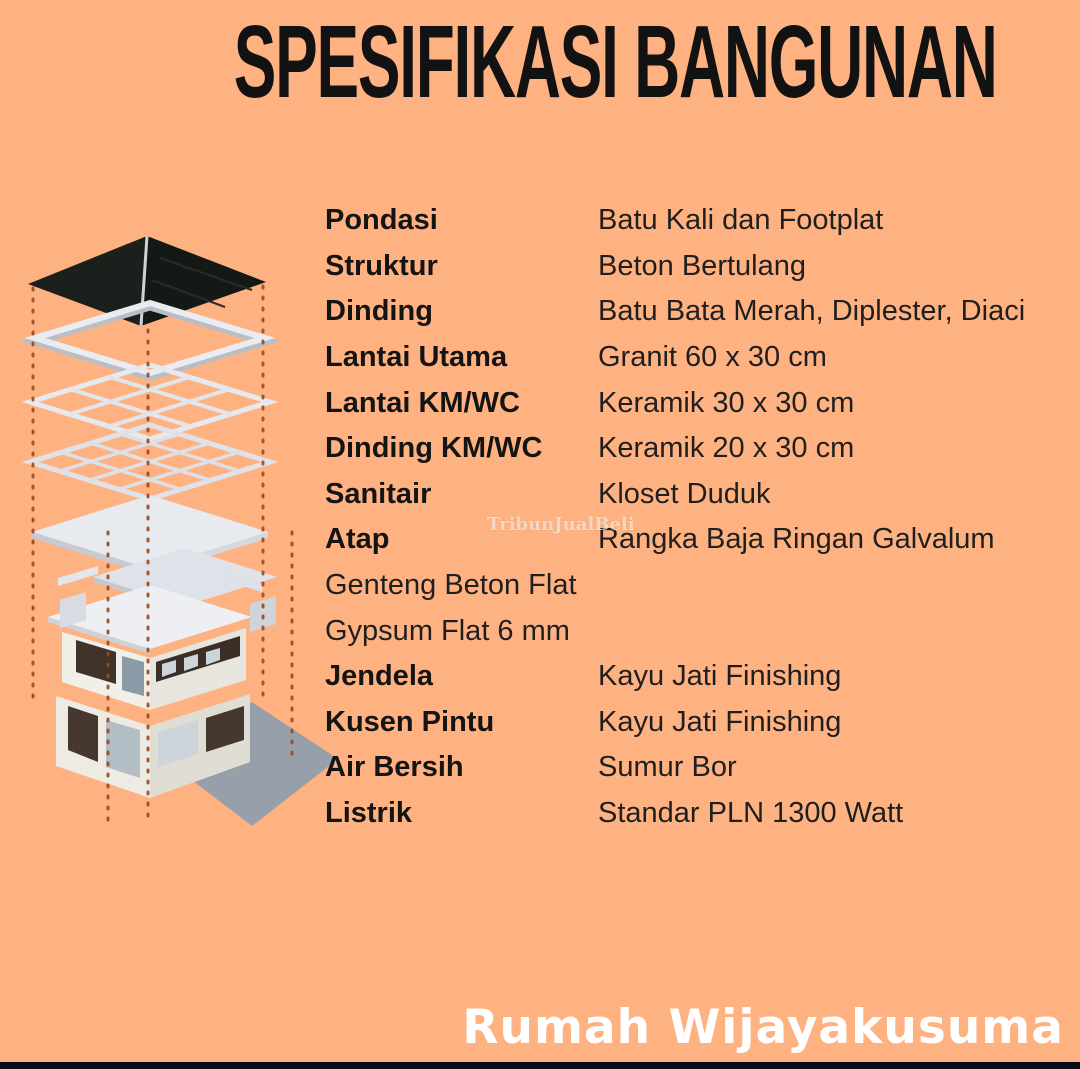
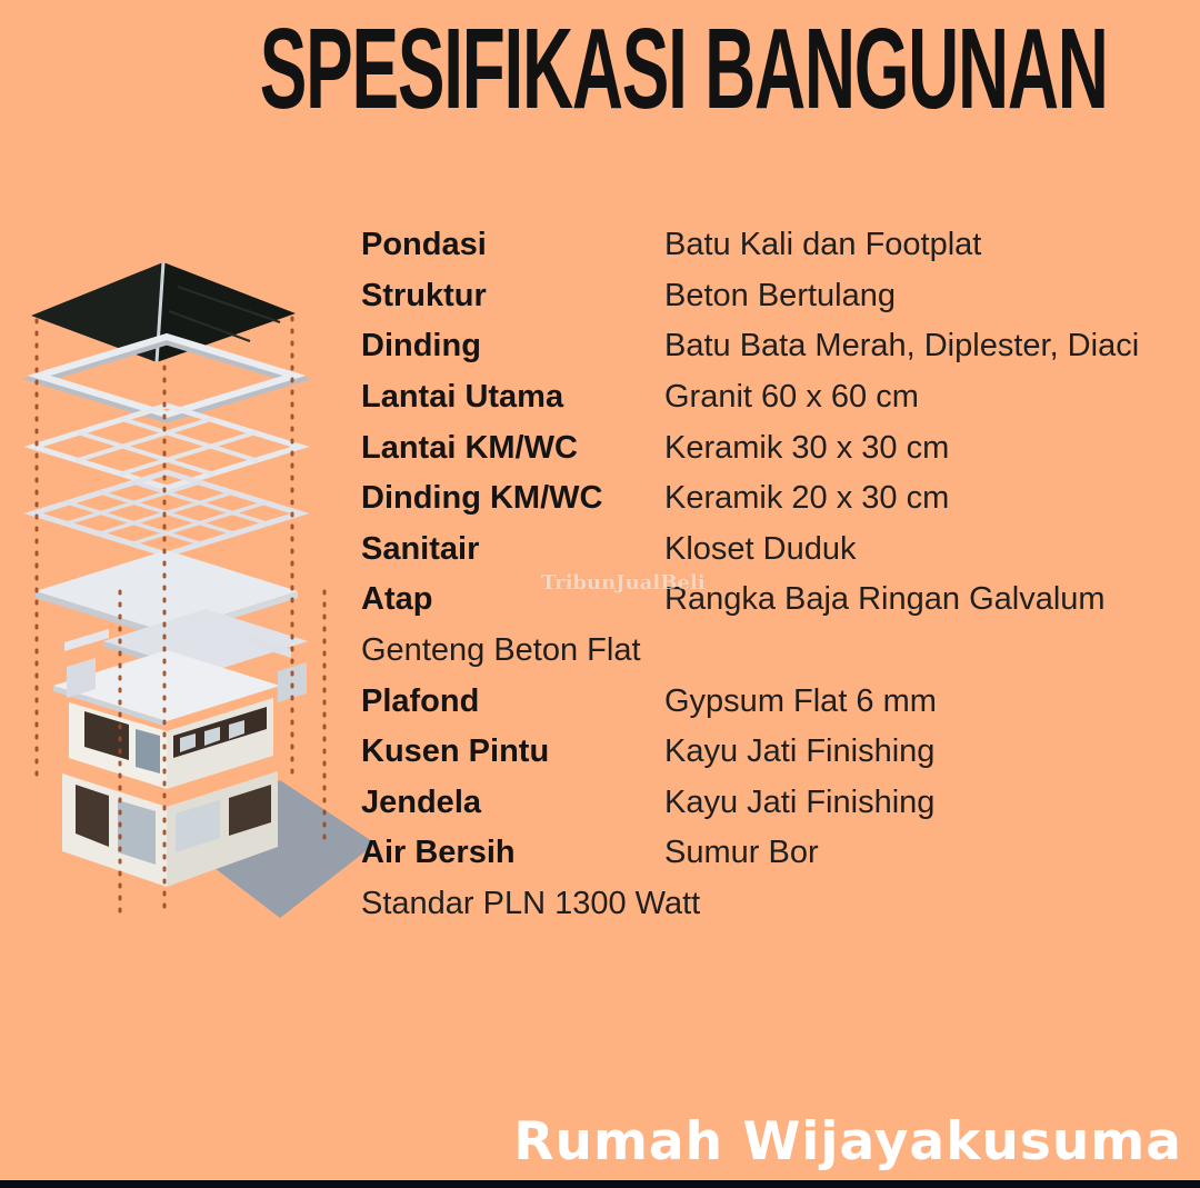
  SPESIFIKASI BANGUNAN
  Pondasi
  Batu Kali dan Footplat
  Struktur
  Beton Bertulang
  Dinding
  Batu Bata Merah, Diplester, Diaci
  Lantai Utama
- Granit 60 x 30 cm
+ Granit 60 x 60 cm
  Lantai KM/WC
  Keramik 30 x 30 cm
  Dinding KM/WC
  Keramik 20 x 30 cm
  Sanitair
  Kloset Duduk
  Atap
  Rangka Baja Ringan Galvalum
  Genteng Beton Flat
+ Plafond
  Gypsum Flat 6 mm
- Jendela
+ Kusen Pintu
  Kayu Jati Finishing
- Kusen Pintu
+ Jendela
  Kayu Jati Finishing
  Air Bersih
  Sumur Bor
- Listrik
  Standar PLN 1300 Watt
  TribunJualBeli
  Rumah Wijayakusuma
